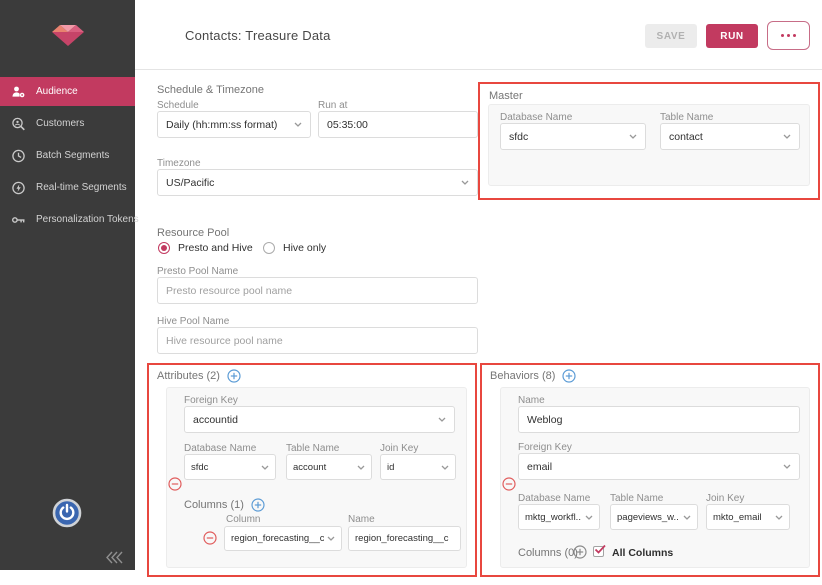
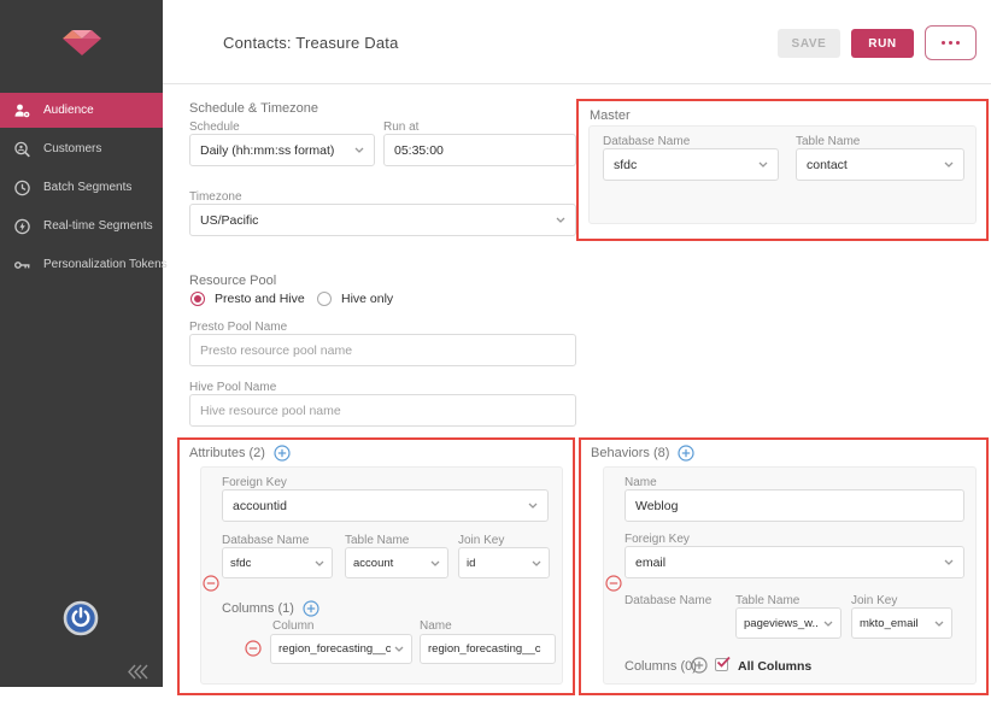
  Audience
  Customers
  Batch Segments
  Real-time Segments
  Personalization Tokens
  Contacts: Treasure Data
  SAVE
  RUN
  Schedule & Timezone
  Schedule
  Run at
  Daily (hh:mm:ss format)
  05:35:00
  Timezone
  US/Pacific
  Master
  Database Name
  sfdc
  Table Name
  contact
  Resource Pool
  Presto and Hive
  Hive only
  Presto Pool Name
  Presto resource pool name
  Hive Pool Name
  Hive resource pool name
  Attributes (2)
  Foreign Key
  accountid
  Database Name
  Table Name
  Join Key
  sfdc
  account
  id
  Columns (1)
  Column
  Name
  region_forecasting__c
  region_forecasting__c
  Behaviors (8)
  Name
  Weblog
  Foreign Key
  email
  Database Name
  Table Name
  Join Key
- mktg_workfl..
  pageviews_w..
  mkto_email
  Columns (0)
  All Columns
